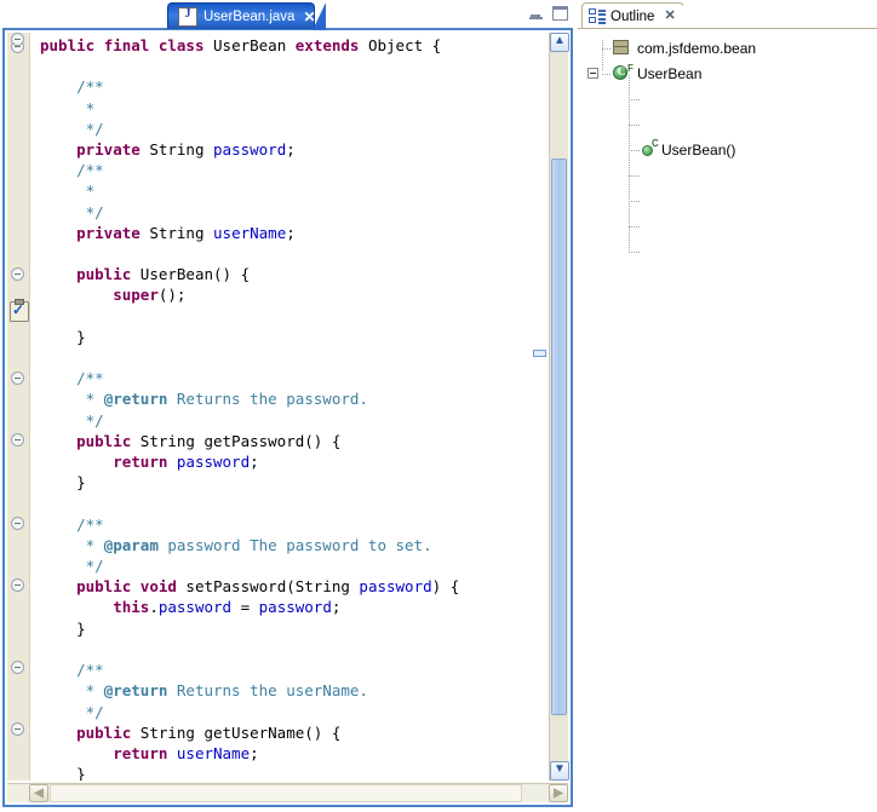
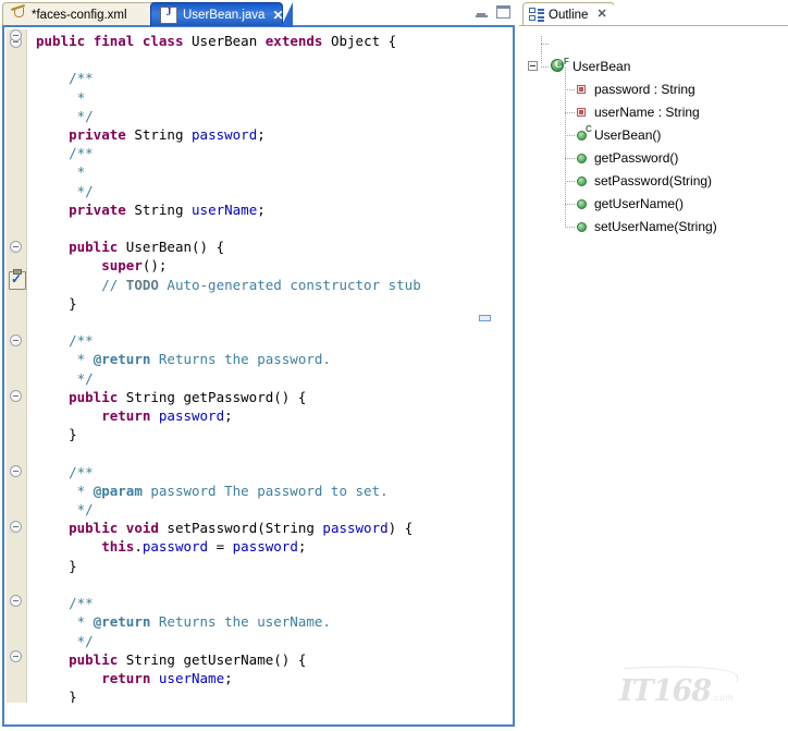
+ *faces-config.xml
  UserBean.java
  ✕
  public final class UserBean extends Object {
  /** * */ private String password;
  /** * */ private String userName;
  public UserBean() {
  super();
+ // TODO Auto-generated constructor stub
  }
  /** * @return Returns the password. */ public String getPassword() {
  return password;
  }
  /** * @param password The password to set. */ public void setPassword(String password) {
  this.password = password;
  }
  /** * @return Returns the userName. */ public String getUserName() {
  return userName;
  }
- ▲
- ▼
- ◀
- ▶
  Outline
  ✕
- com.jsfdemo.bean
  F
  UserBean
+ password : String
+ userName : String
  C
  UserBean()
+ getPassword()
+ setPassword(String)
+ getUserName()
+ setUserName(String)
+ IT168
